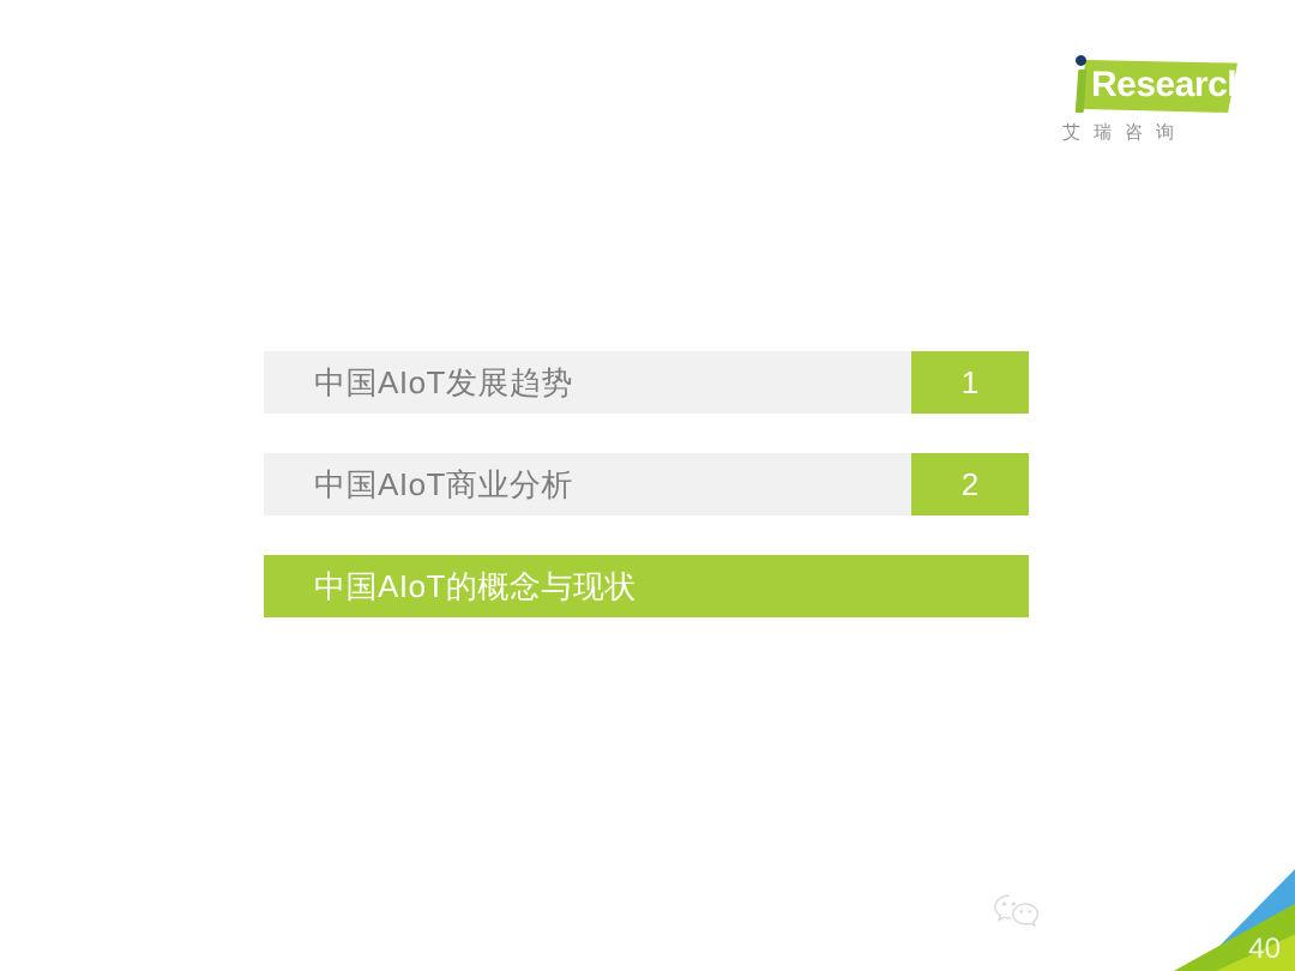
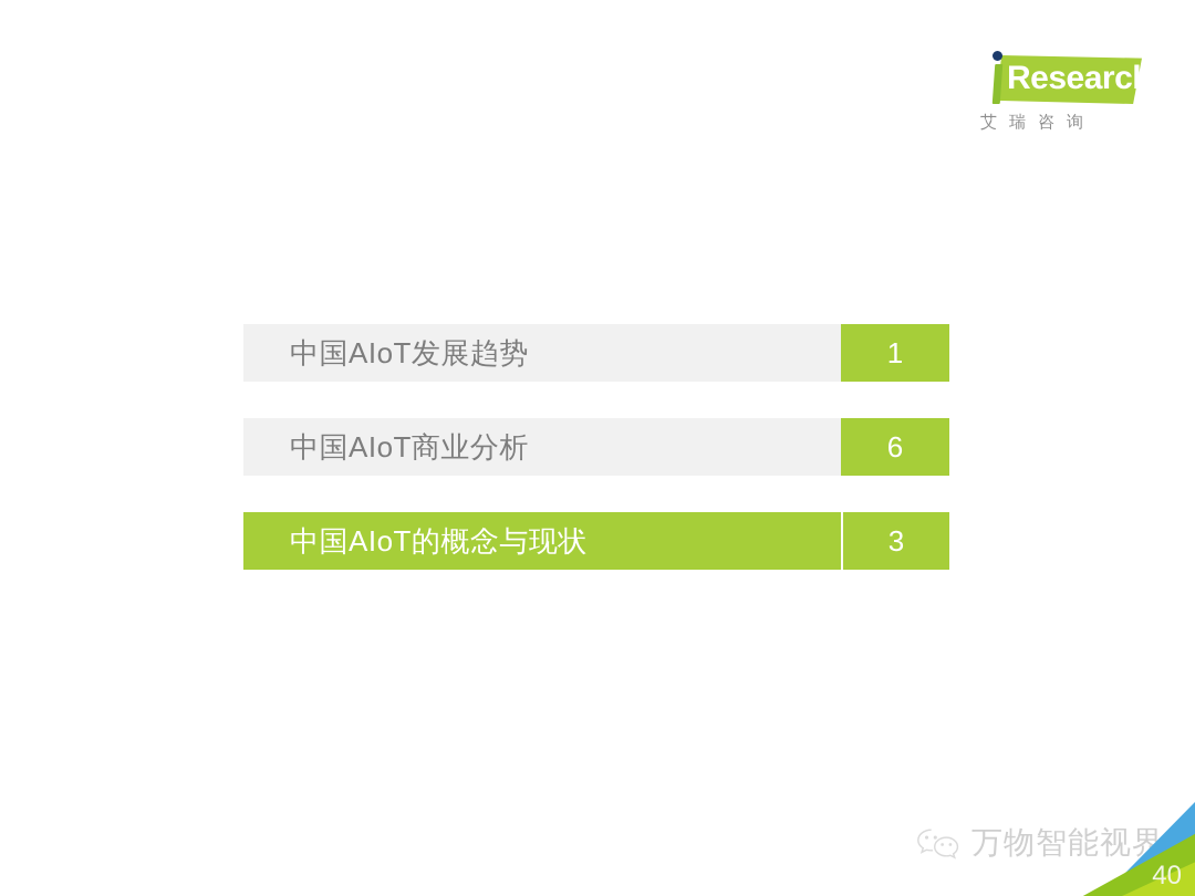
  Research
  艾瑞咨询
  中国AIoT发展趋势
  1
  中国AIoT商业分析
- 2
+ 6
  中国AIoT的概念与现状
+ 3
+ 万物智能视界
  40
